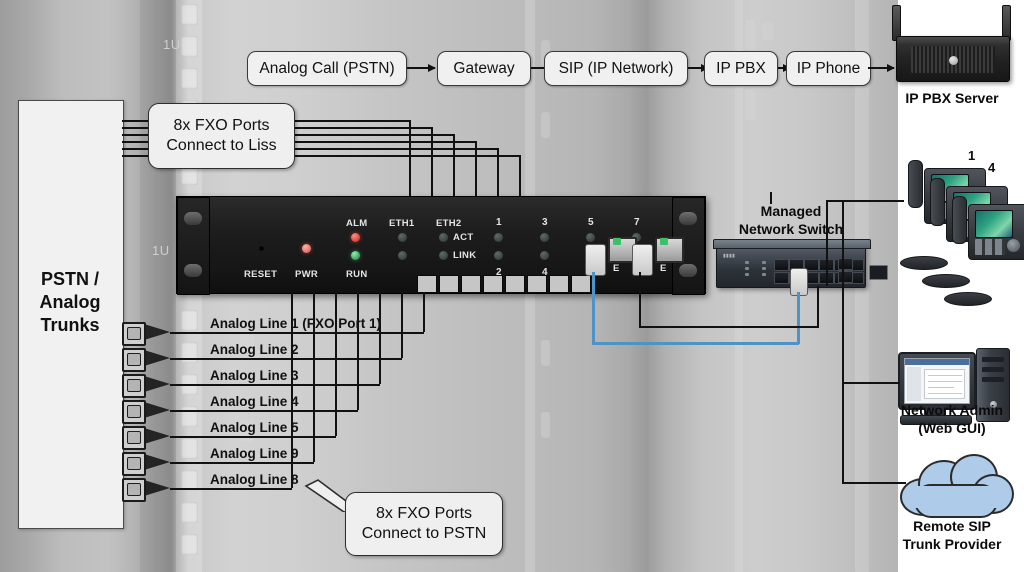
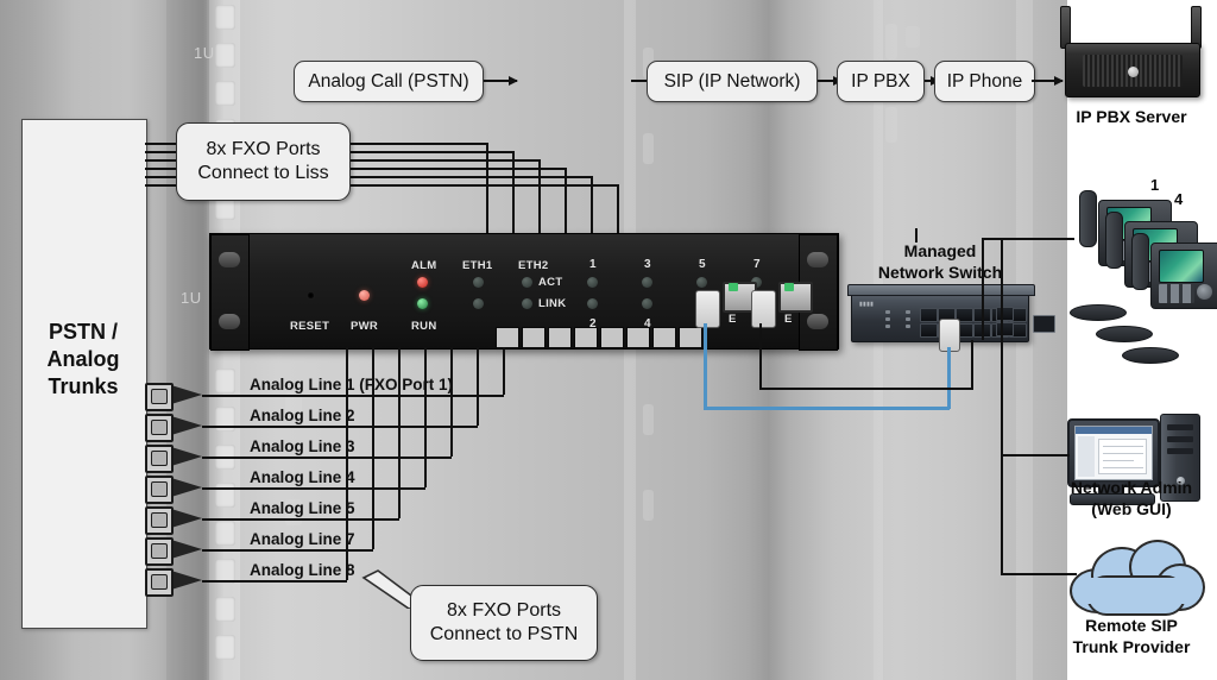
  1U
  1U
  Analog Call (PSTN)
- Gateway
  SIP (IP Network)
  IP PBX
  IP Phone
  PSTN /
  Analog
  Trunks
  8x FXO Ports
  Connect to Liss
  RESET
  PWR
  ALM
  RUN
  ETH1
  ETH2
  ACT
  LINK
  1
  2
  3
  4
  5
  7
  E
  E
  Analog Line 1 (FXO Pot 1
  Analog Line 2
  Analog Line 3
  Analog Line 4
  Analog Line 5
- Analog Line 9
+ Analog Line 7
  Analog Line 8
  8x FXO Ports
  Connect to PSTN
  Managed
  Network Switch
  IP PBX Server
  1
  4
  Network Admin
  (Web GUI)
  Remote SIP
  Trunk Provider
